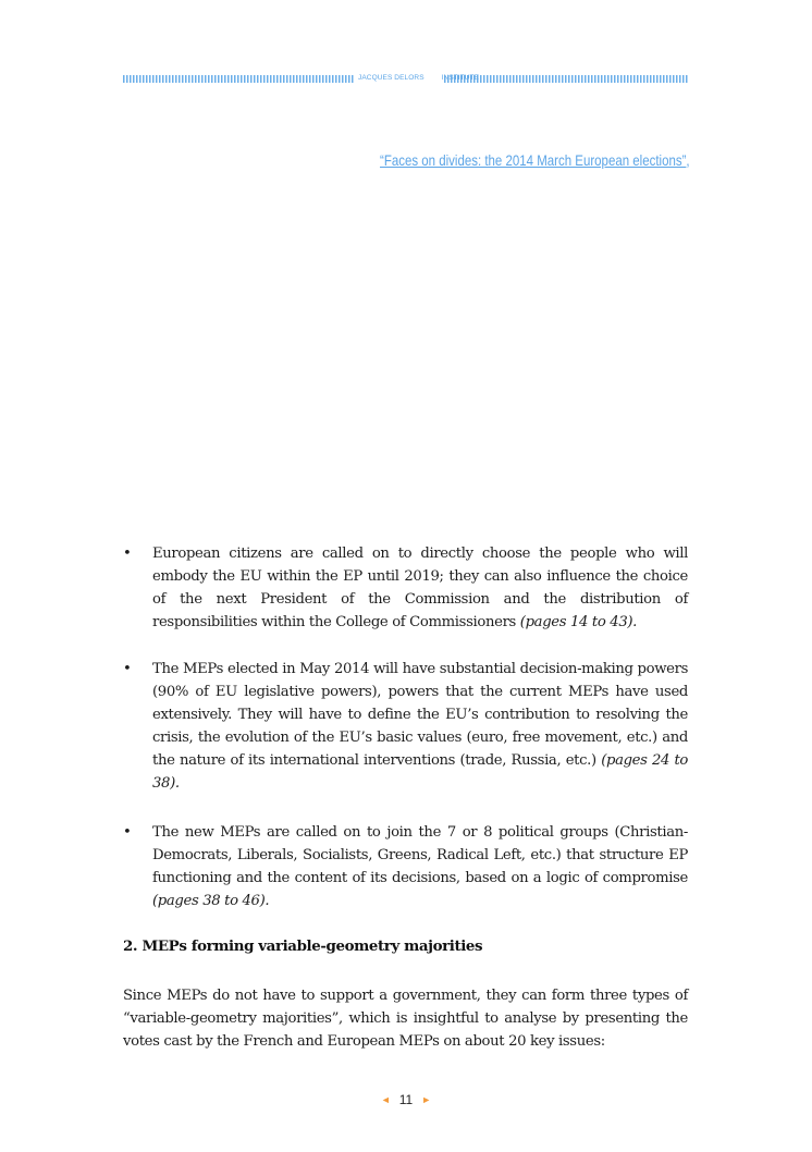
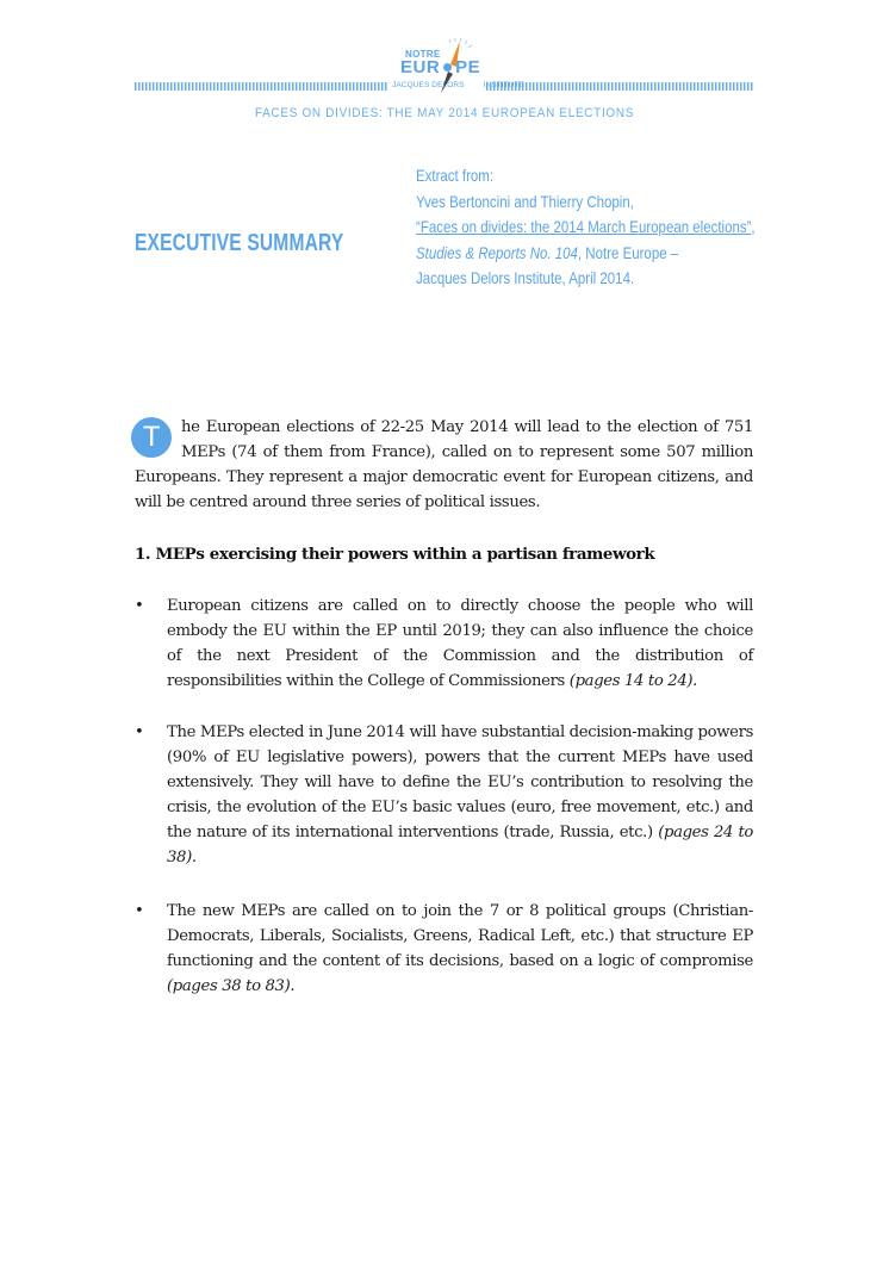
+ NOTRE
+ EUR PE
+ FACES ON DIVIDES: THE MAY 2014 EUROPEAN ELECTIONS
+ EXECUTIVE SUMMARY
+ Extract from:
+ Yves Bertoncini and Thierry Chopin,
  “Faces on divides: the 2014 March European elections”,
+ Studies & Reports No. 104, Notre Europe –
+ Jacques Delors Institute, April 2014.
+ T
+ he European elections of 22-25 May 2014 will lead to the election of 751 MEPs (74 of them from France), called on to represent some 507 million Europeans. They represent a major democratic event for European citizens, and will be centred around three series of political issues.
+ 1. MEPs exercising their powers within a partisan framework
  •
- European citizens are called on to directly choose the people who will embody the EU within the EP until 2019; they can also influence the choice of the next President of the Commission and the distribution of responsibilities within the College of Commissioners (pages 14 to 43).
+ European citizens are called on to directly choose the people who will embody the EU within the EP until 2019; they can also influence the choice of the next President of the Commission and the distribution of responsibilities within the College of Commissioners (pages 14 to 24).
  •
- The MEPs elected in May 2014 will have substantial decision-making powers (90% of EU legislative powers), powers that the current MEPs have used extensively. They will have to define the EU’s contribution to resolving the crisis, the evolution of the EU’s basic values (euro, free movement, etc.) and the nature of its international interventions (trade, Russia, etc.) (pages 24 to 38).
+ The MEPs elected in June 2014 will have substantial decision-making powers (90% of EU legislative powers), powers that the current MEPs have used extensively. They will have to define the EU’s contribution to resolving the crisis, the evolution of the EU’s basic values (euro, free movement, etc.) and the nature of its international interventions (trade, Russia, etc.) (pages 24 to 38).
  •
- The new MEPs are called on to join the 7 or 8 political groups (Christian-Democrats, Liberals, Socialists, Greens, Radical Left, etc.) that structure EP functioning and the content of its decisions, based on a logic of compromise (pages 38 to 46).
+ The new MEPs are called on to join the 7 or 8 political groups (Christian-Democrats, Liberals, Socialists, Greens, Radical Left, etc.) that structure EP functioning and the content of its decisions, based on a logic of compromise (pages 38 to 83).
- 2. MEPs forming variable-geometry majorities
- Since MEPs do not have to support a government, they can form three types of “variable-geometry majorities”, which is insightful to analyse by presenting the votes cast by the French and European MEPs on about 20 key issues:
- ◄ 11 ►
